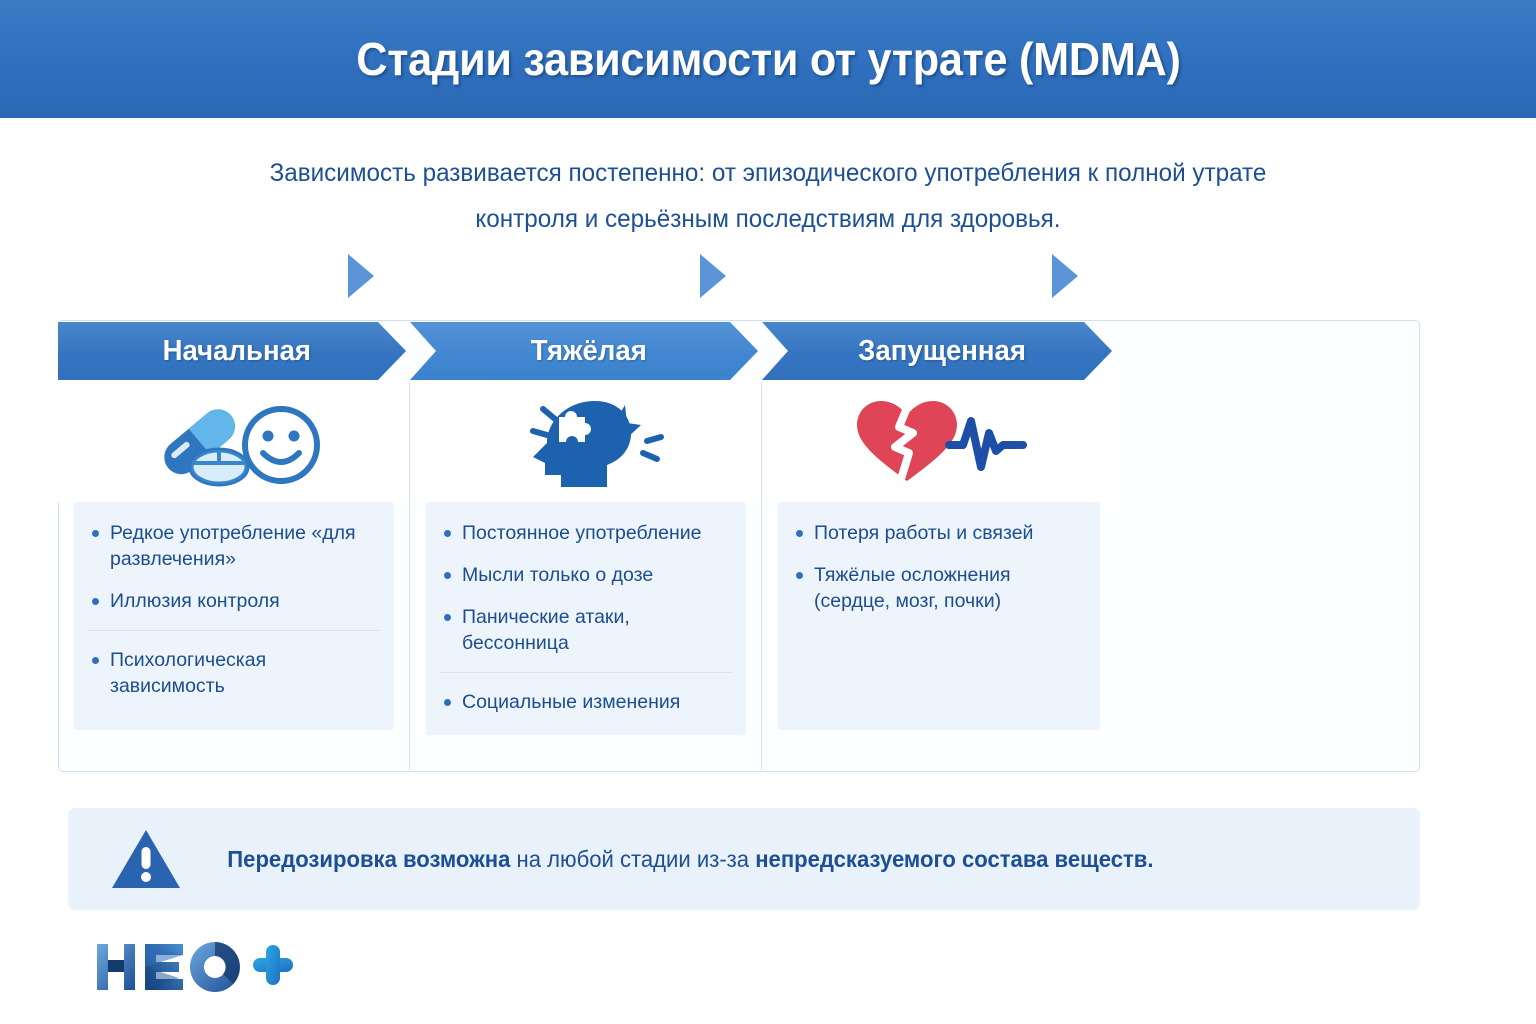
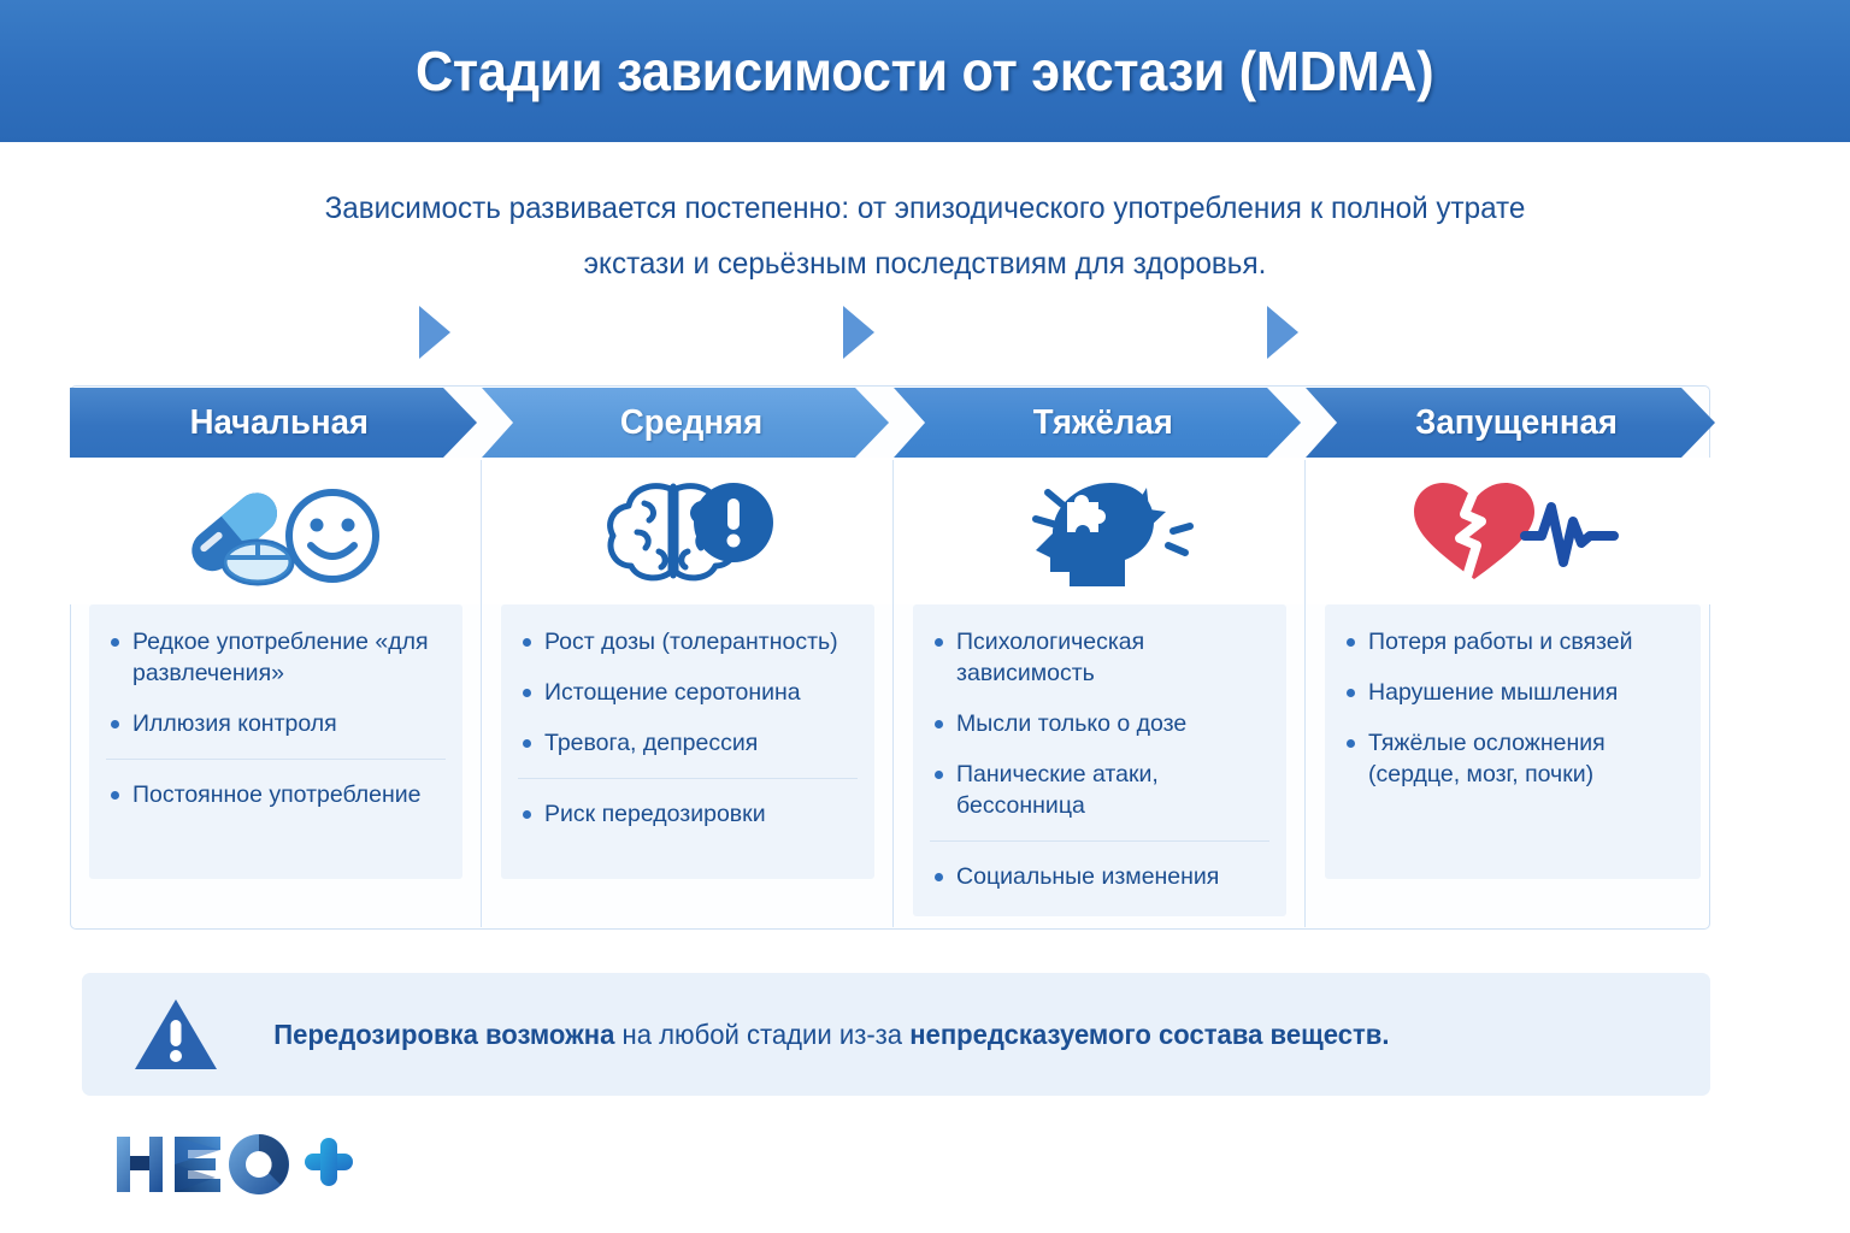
- Стадии зависимости от утрате (MDMA)
+ Стадии зависимости от экстази (MDMA)
  Зависимость развивается постепенно: от эпизодического употребления к полной утрате
- контроля и серьёзным последствиям для здоровья.
+ экстази и серьёзным последствиям для здоровья.
  Начальная
  Редкое употребление «для развлечения»
  Иллюзия контроля
- Психологическая зависимость
+ Постоянное употребление
+ Средняя
+ Рост дозы (толерантность)
+ Истощение серотонина
+ Тревога, депрессия
+ Риск передозировки
  Тяжёлая
- Постоянное употребление
+ Психологическая зависимость
  Мысли только о дозе
  Панические атаки, бессонница
  Социальные изменения
  Запущенная
  Потеря работы и связей
+ Нарушение мышления
  Тяжёлые осложнения (сердце, мозг, почки)
  Передозировка возможна на любой стадии из-за непредсказуемого состава веществ.
